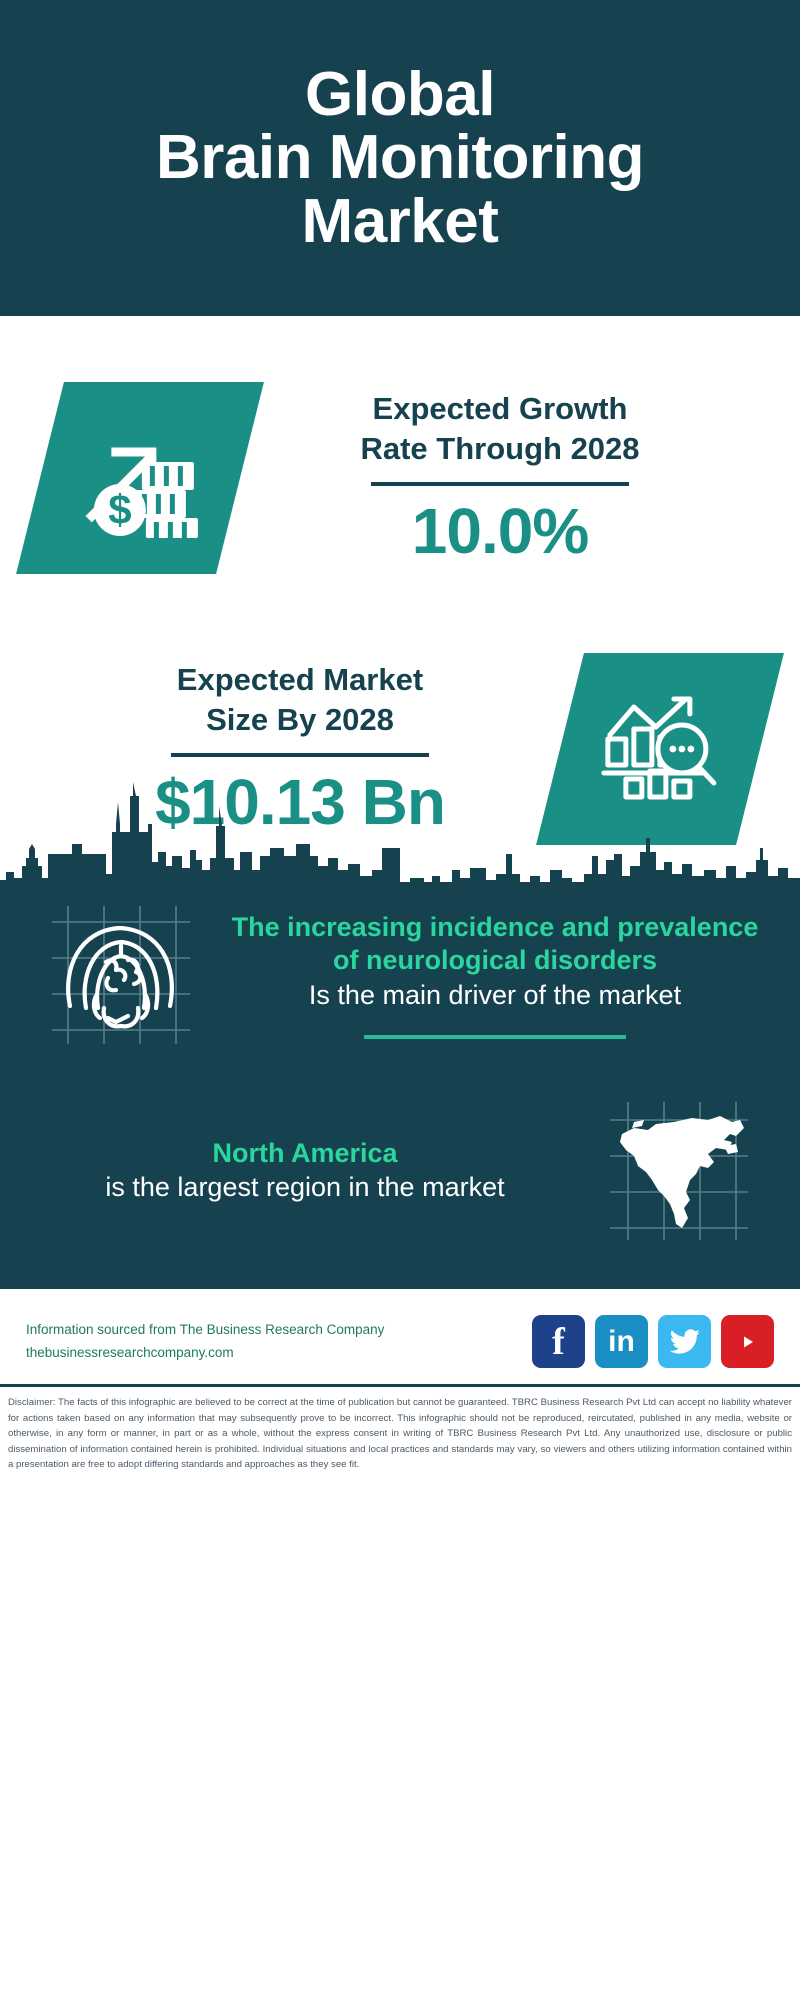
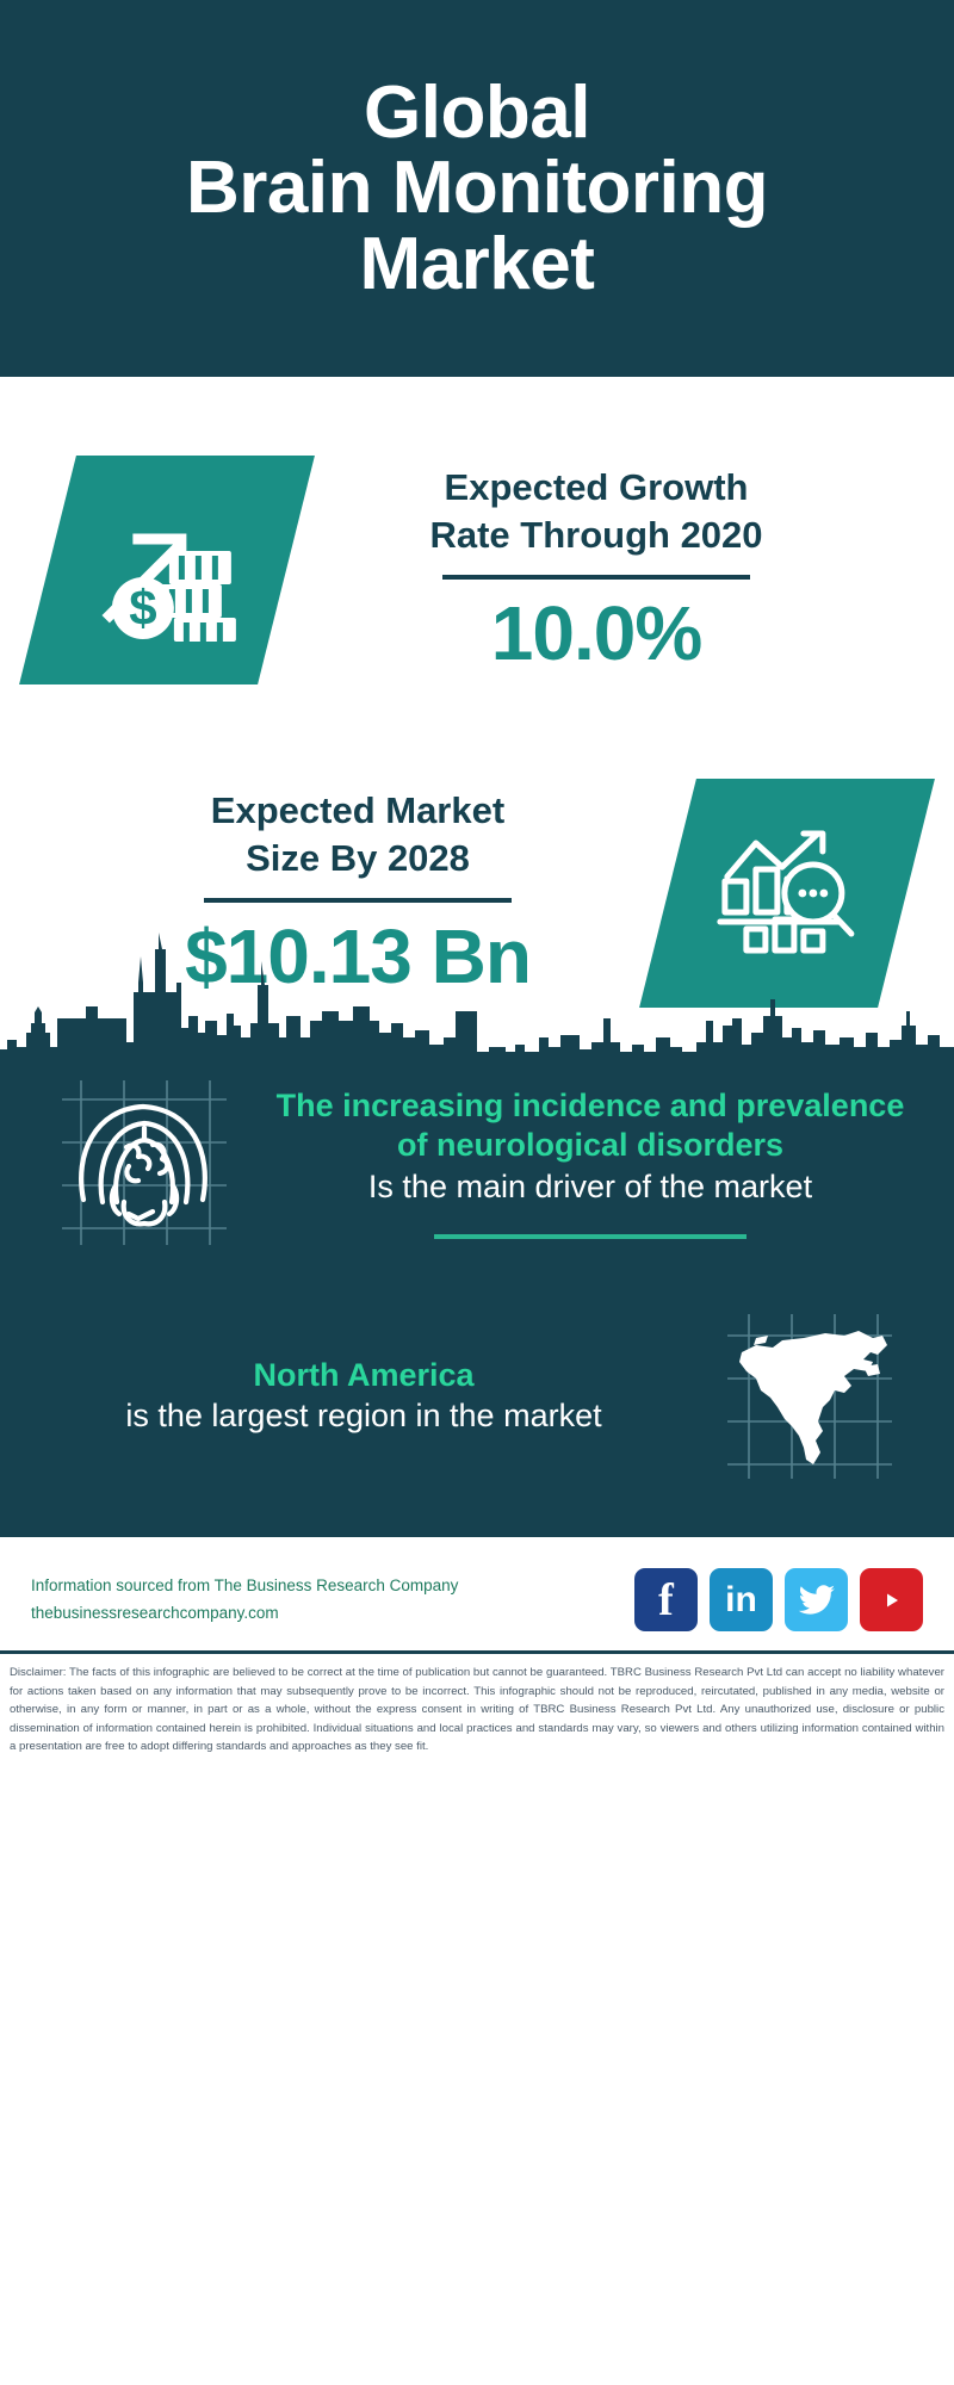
  Global
  Brain Monitoring
  Market
  Expected Growth
- Rate Through 2028
+ Rate Through 2020
  10.0%
  Expected Market
  Size By 2028
  $10.13 Bn
  The increasing incidence and prevalence of neurological disorders
  Is the main driver of the market
  North America
  is the largest region in the market
  Information sourced from The Business Research Company
  thebusinessresearchcompany.com
  f
  in
  Disclaimer: The facts of this infographic are believed to be correct at the time of publication but cannot be guaranteed. TBRC Business Research Pvt Ltd can accept no liability whatever for actions taken based on any information that may subsequently prove to be incorrect. This infographic should not be reproduced, reircutated, published in any media, website or otherwise, in any form or manner, in part or as a whole, without the express consent in writing of TBRC Business Research Pvt Ltd. Any unauthorized use, disclosure or public dissemination of information contained herein is prohibited. Individual situations and local practices and standards may vary, so viewers and others utilizing information contained within a presentation are free to adopt differing standards and approaches as they see fit.
